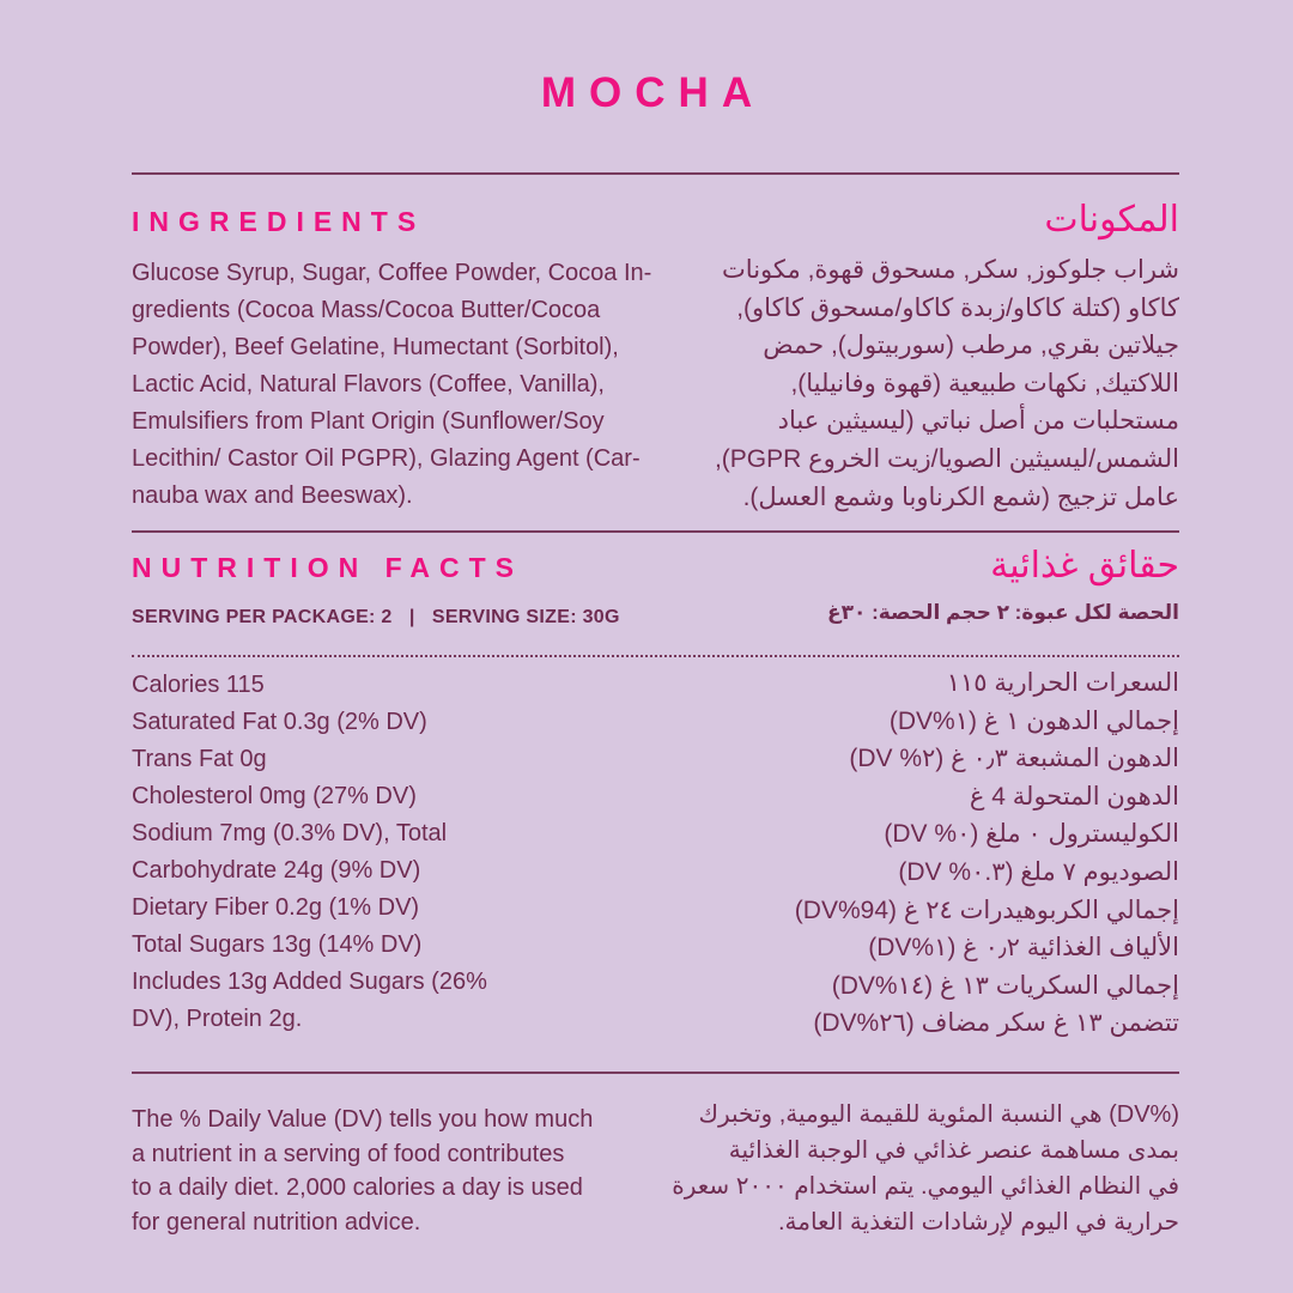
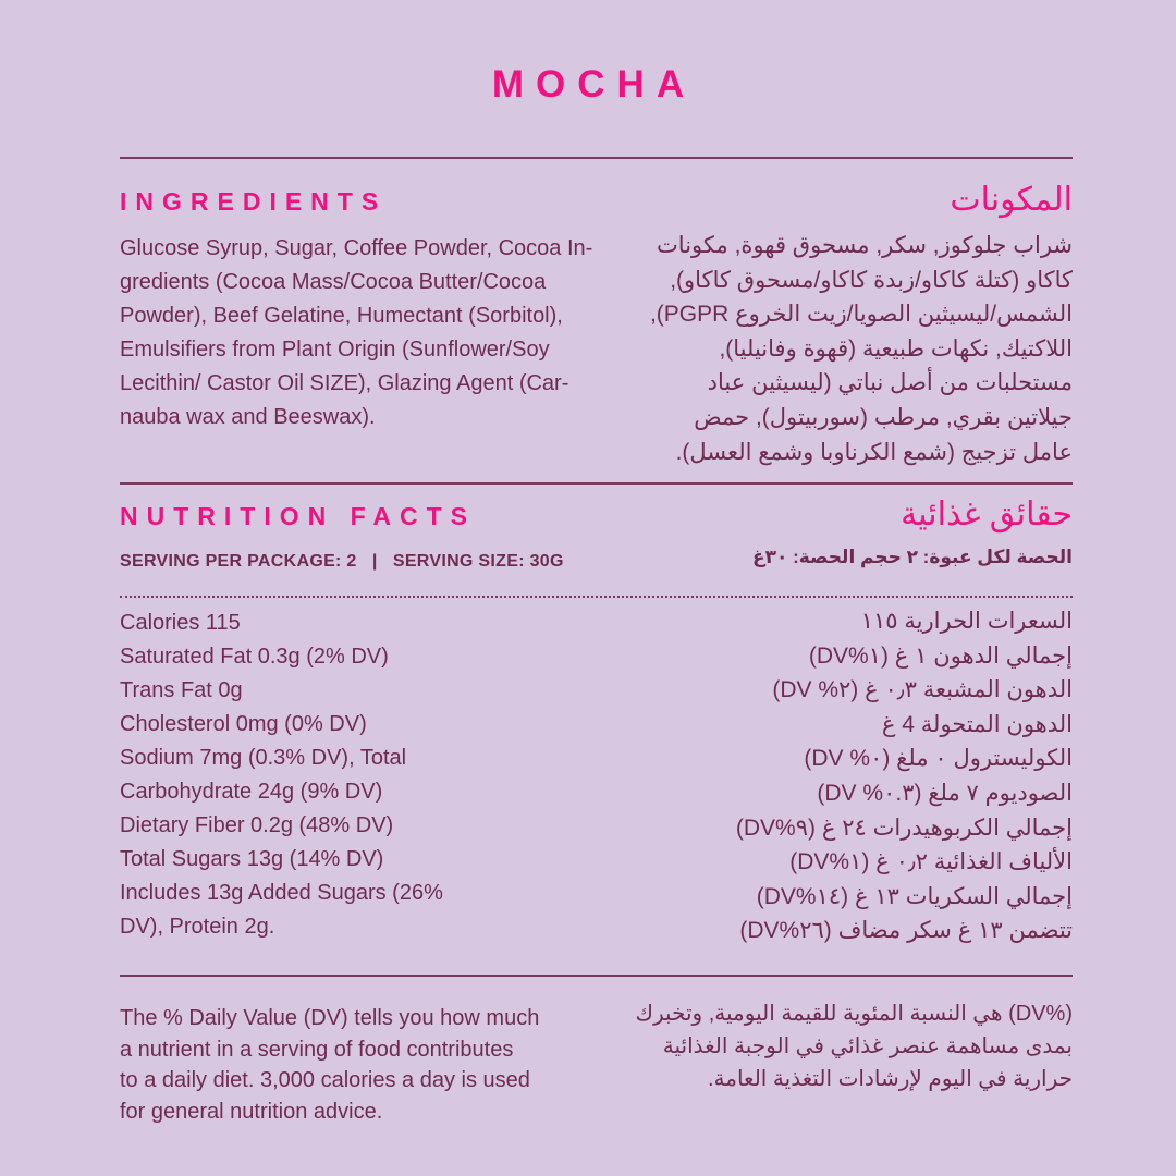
  MOCHA
  INGREDIENTS
  المكونات
  Glucose Syrup, Sugar, Coffee Powder, Cocoa In-
  gredients (Cocoa Mass/Cocoa Butter/Cocoa
  Powder), Beef Gelatine, Humectant (Sorbitol),
- Lactic Acid, Natural Flavors (Coffee, Vanilla),
  Emulsifiers from Plant Origin (Sunflower/Soy
- Lecithin/ Castor Oil PGPR), Glazing Agent (Car-
+ Lecithin/ Castor Oil SIZE), Glazing Agent (Car-
  nauba wax and Beeswax).
  شراب جلوكوز, سكر, مسحوق قهوة, مكونات
  كاكاو (كتلة كاكاو/زبدة كاكاو/مسحوق كاكاو),
- جيلاتين بقري, مرطب (سوربيتول), حمض
+ الشمس/ليسيثين الصويا/زيت الخروع PGPR),
  اللاكتيك, نكهات طبيعية (قهوة وفانيليا),
  مستحلبات من أصل نباتي (ليسيثين عباد
- الشمس/ليسيثين الصويا/زيت الخروع PGPR),
+ جيلاتين بقري, مرطب (سوربيتول), حمض
  عامل تزجيج (شمع الكرناوبا وشمع العسل).
  NUTRITION FACTS
  حقائق غذائية
  SERVING PER PACKAGE: 2 | SERVING SIZE: 30G
  الحصة لكل عبوة: ٢ حجم الحصة: ٣٠غ
  Calories 115
  Saturated Fat 0.3g (2% DV)
  Trans Fat 0g
- Cholesterol 0mg (27% DV)
+ Cholesterol 0mg (0% DV)
  Sodium 7mg (0.3% DV), Total
  Carbohydrate 24g (9% DV)
- Dietary Fiber 0.2g (1% DV)
+ Dietary Fiber 0.2g (48% DV)
  Total Sugars 13g (14% DV)
  Includes 13g Added Sugars (26%
  DV), Protein 2g.
  السعرات الحرارية ١١٥
  إجمالي الدهون ١ غ (١%DV)
  الدهون المشبعة ٠٫٣ غ (٢% DV)
  الدهون المتحولة 4 غ
  الكوليسترول ٠ ملغ (٠% DV)
  الصوديوم ٧ ملغ (٠.٣% DV)
- إجمالي الكربوهيدرات ٢٤ غ (94%DV)
+ إجمالي الكربوهيدرات ٢٤ غ (٩%DV)
  الألياف الغذائية ٠٫٢ غ (١%DV)
  إجمالي السكريات ١٣ غ (١٤%DV)
  تتضمن ١٣ غ سكر مضاف (٢٦%DV)
  The % Daily Value (DV) tells you how much
  a nutrient in a serving of food contributes
- to a daily diet. 2,000 calories a day is used
+ to a daily diet. 3,000 calories a day is used
  for general nutrition advice.
  (%DV) هي النسبة المئوية للقيمة اليومية, وتخبرك
  بمدى مساهمة عنصر غذائي في الوجبة الغذائية
- في النظام الغذائي اليومي. يتم استخدام ٢٠٠٠ سعرة
  حرارية في اليوم لإرشادات التغذية العامة.
